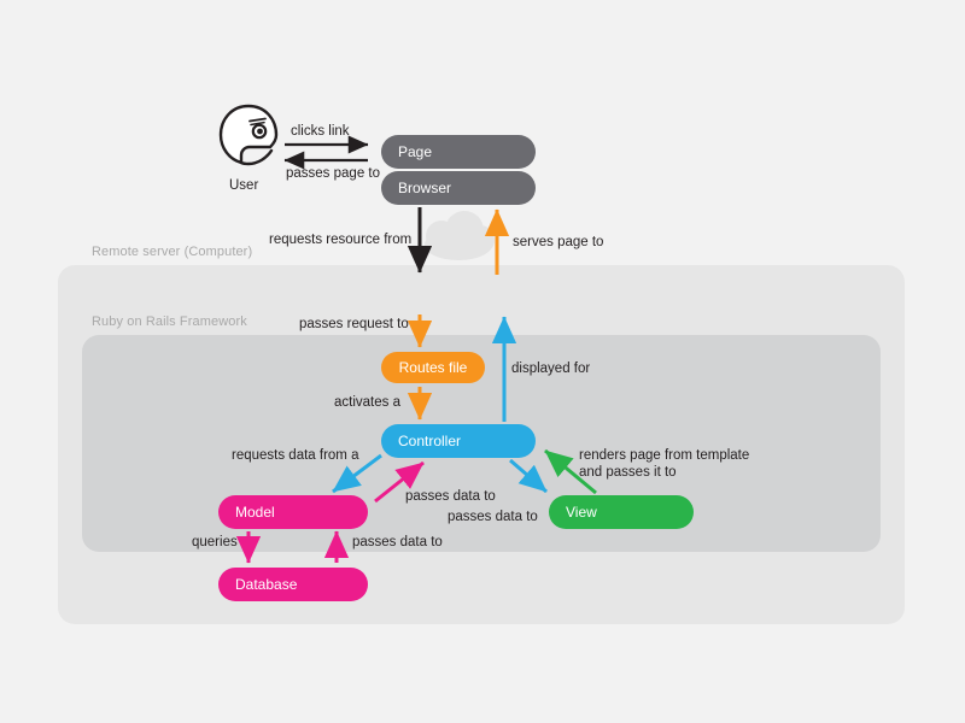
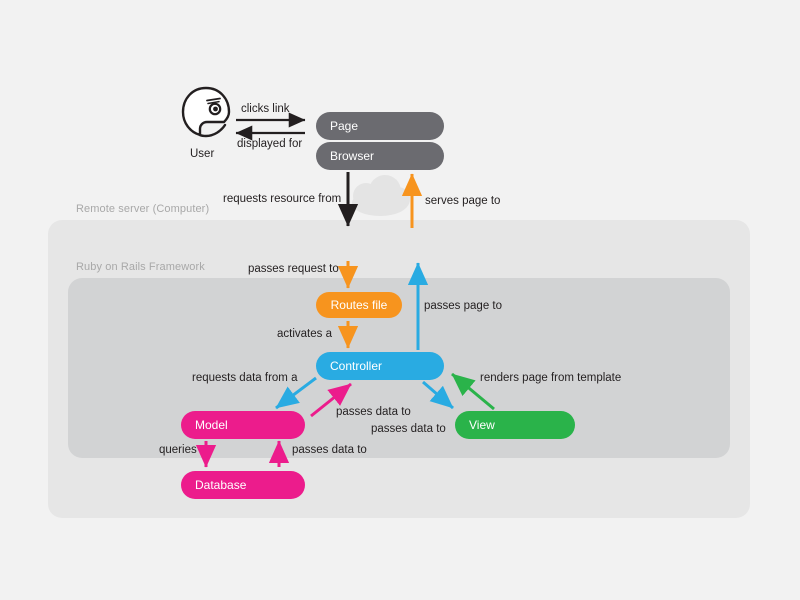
  Remote server (Computer)
  Ruby on Rails Framework
  User
  Page
  Browser
  Routes file
  Controller
  Model
  View
  Database
  clicks link
- passes page to
+ displayed for
  requests resource from
  serves page to
  passes request to
- displayed for
+ passes page to
  activates a
  requests data from a
  passes data to
  passes data to
  renders page from template
- and passes it to
  queries
  passes data to
